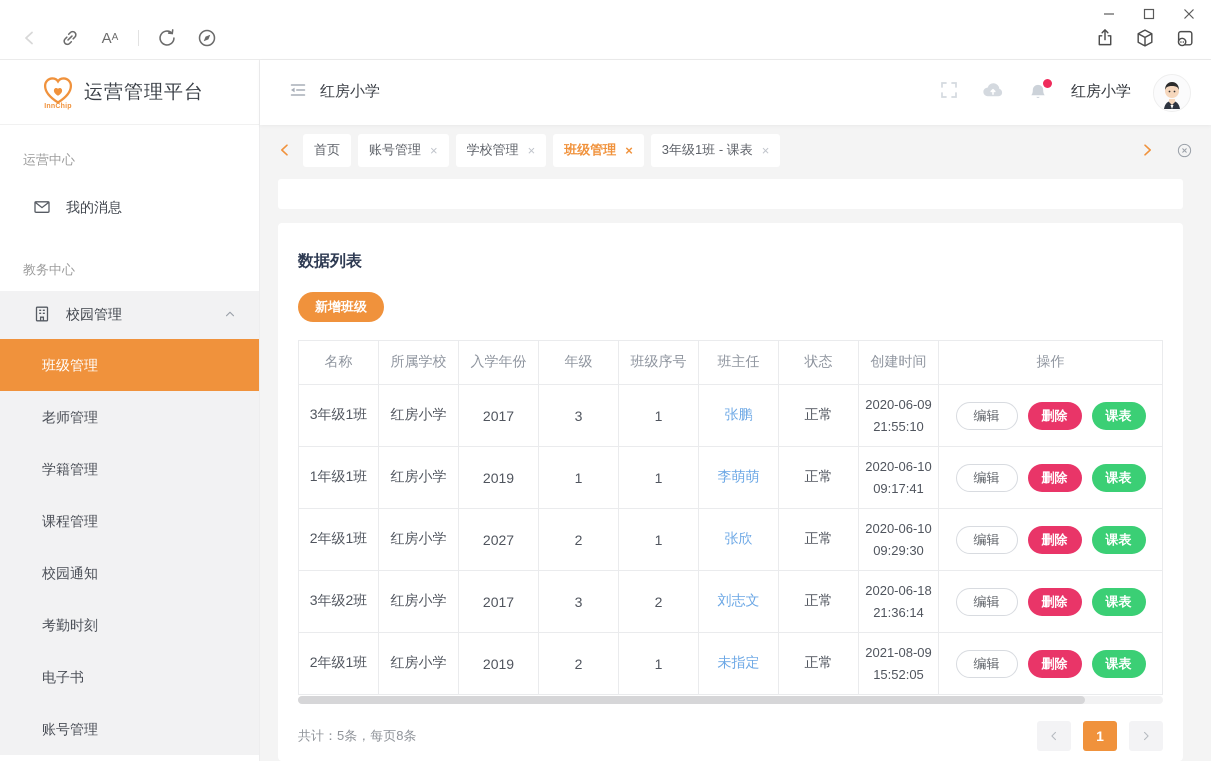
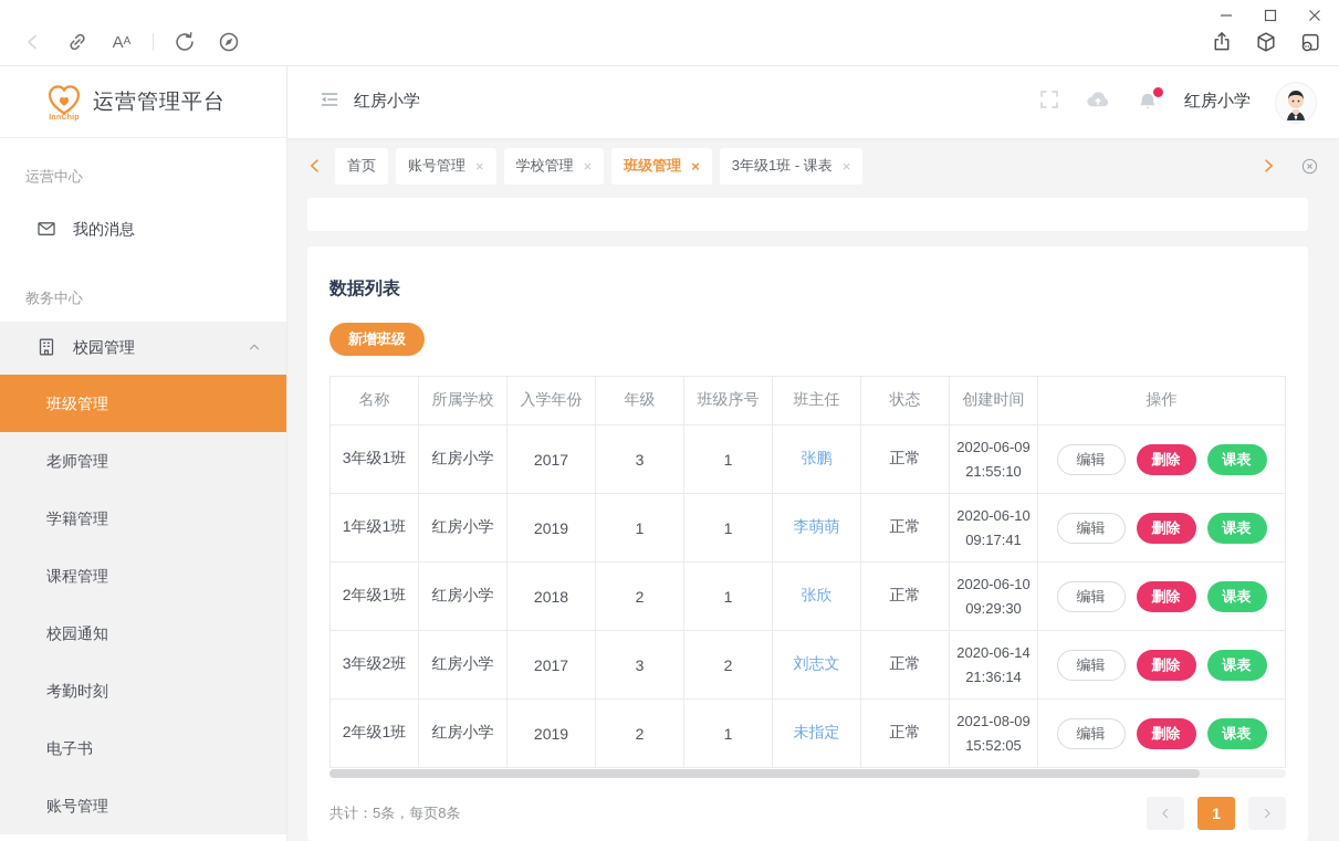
  A
  A
  运营管理平台
  运营中心
  我的消息
  教务中心
  校园管理
  班级管理
  老师管理
  学籍管理
  课程管理
  校园通知
  考勤时刻
  电子书
  账号管理
  红房小学
  红房小学
  首页
  账号管理
  ×
  学校管理
  ×
  班级管理
  ×
  3年级1班 - 课表
  ×
  数据列表
  新增班级
  名称	所属学校	入学年份	年级	班级序号	班主任	状态	创建时间	操作
  3年级1班	红房小学	2017	3	1	张鹏	正常	2020-06-09 21:55:10	编辑 删除 课表
  1年级1班	红房小学	2019	1	1	李萌萌	正常	2020-06-10 09:17:41	编辑 删除 课表
- 2年级1班	红房小学	2027	2	1	张欣	正常	2020-06-10 09:29:30	编辑 删除 课表
+ 2年级1班	红房小学	2018	2	1	张欣	正常	2020-06-10 09:29:30	编辑 删除 课表
- 3年级2班	红房小学	2017	3	2	刘志文	正常	2020-06-18 21:36:14	编辑 删除 课表
+ 3年级2班	红房小学	2017	3	2	刘志文	正常	2020-06-14 21:36:14	编辑 删除 课表
  2年级1班	红房小学	2019	2	1	未指定	正常	2021-08-09 15:52:05	编辑 删除 课表
  共计：5条，每页8条
  1
